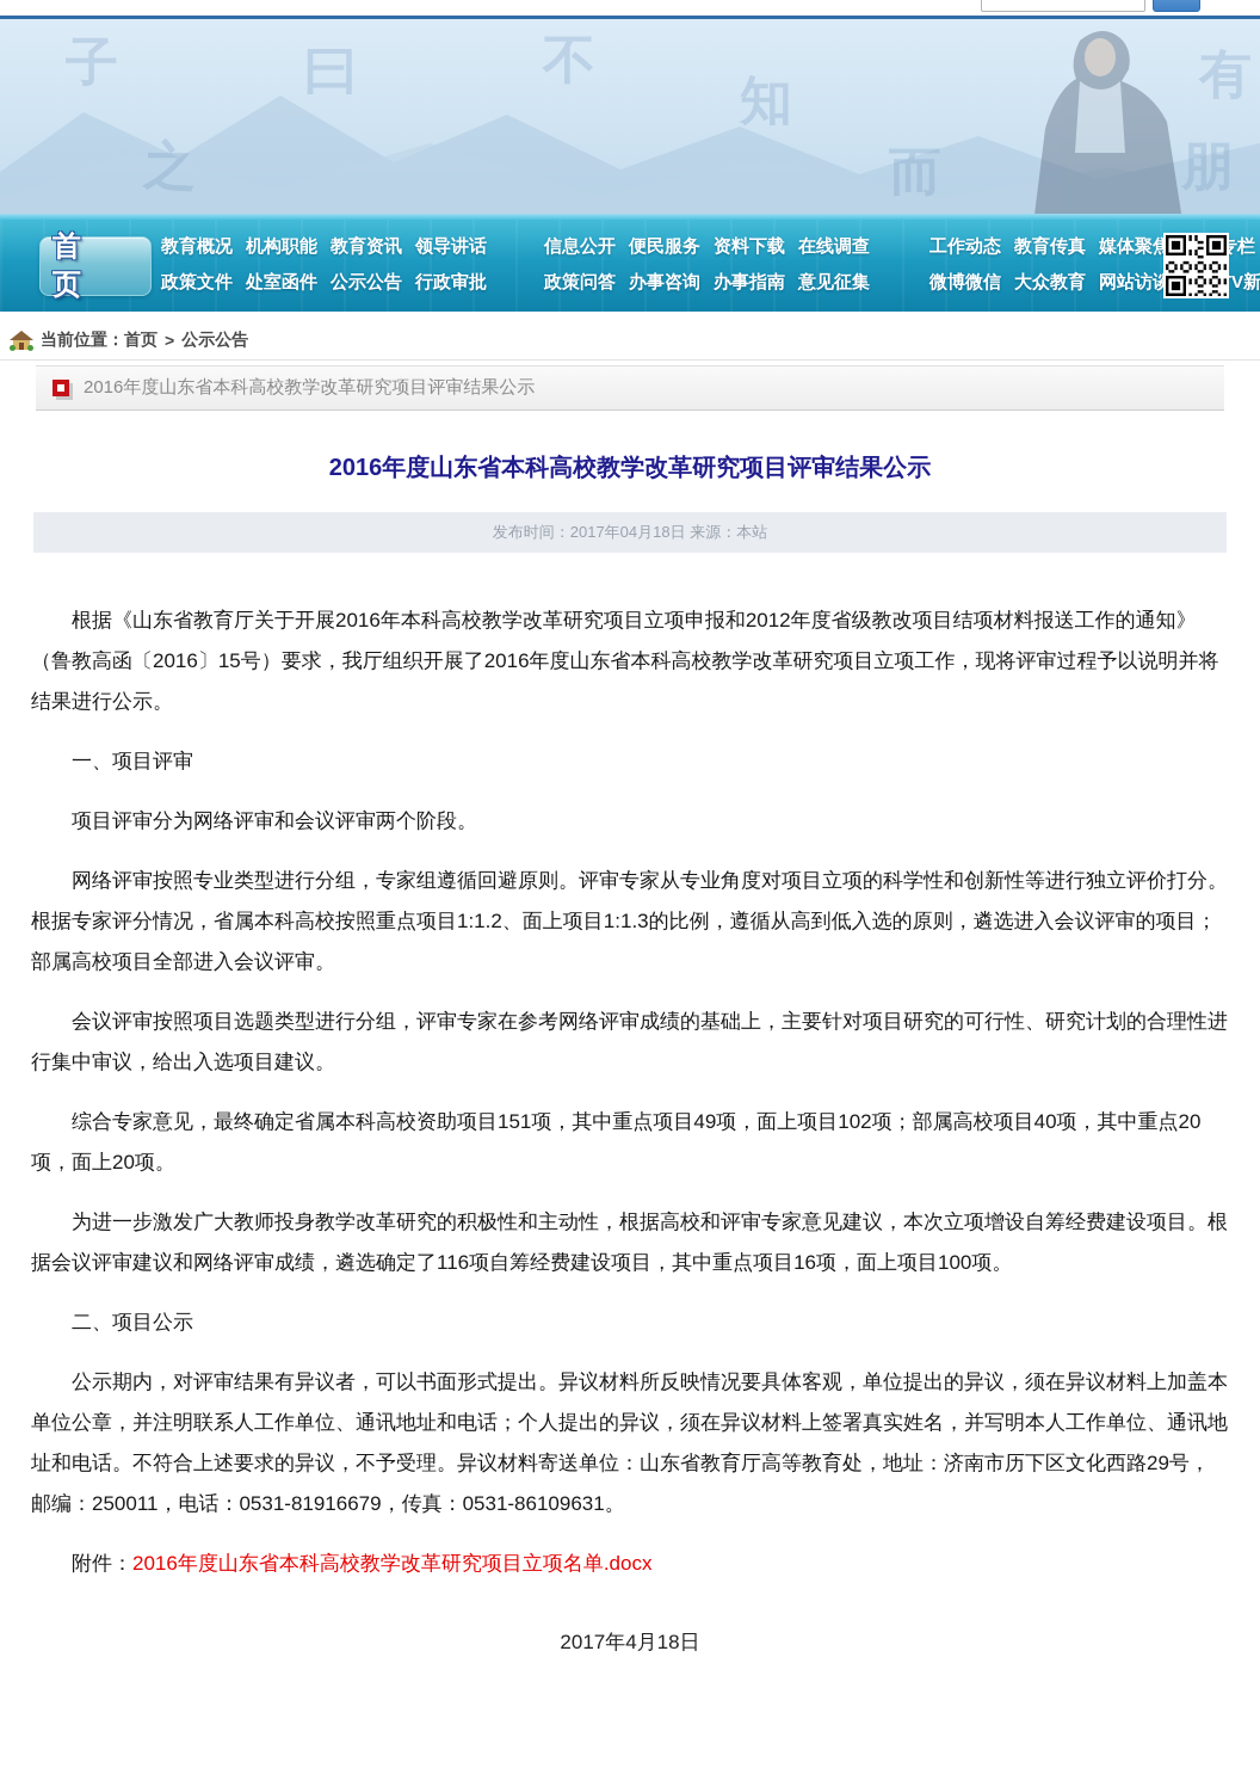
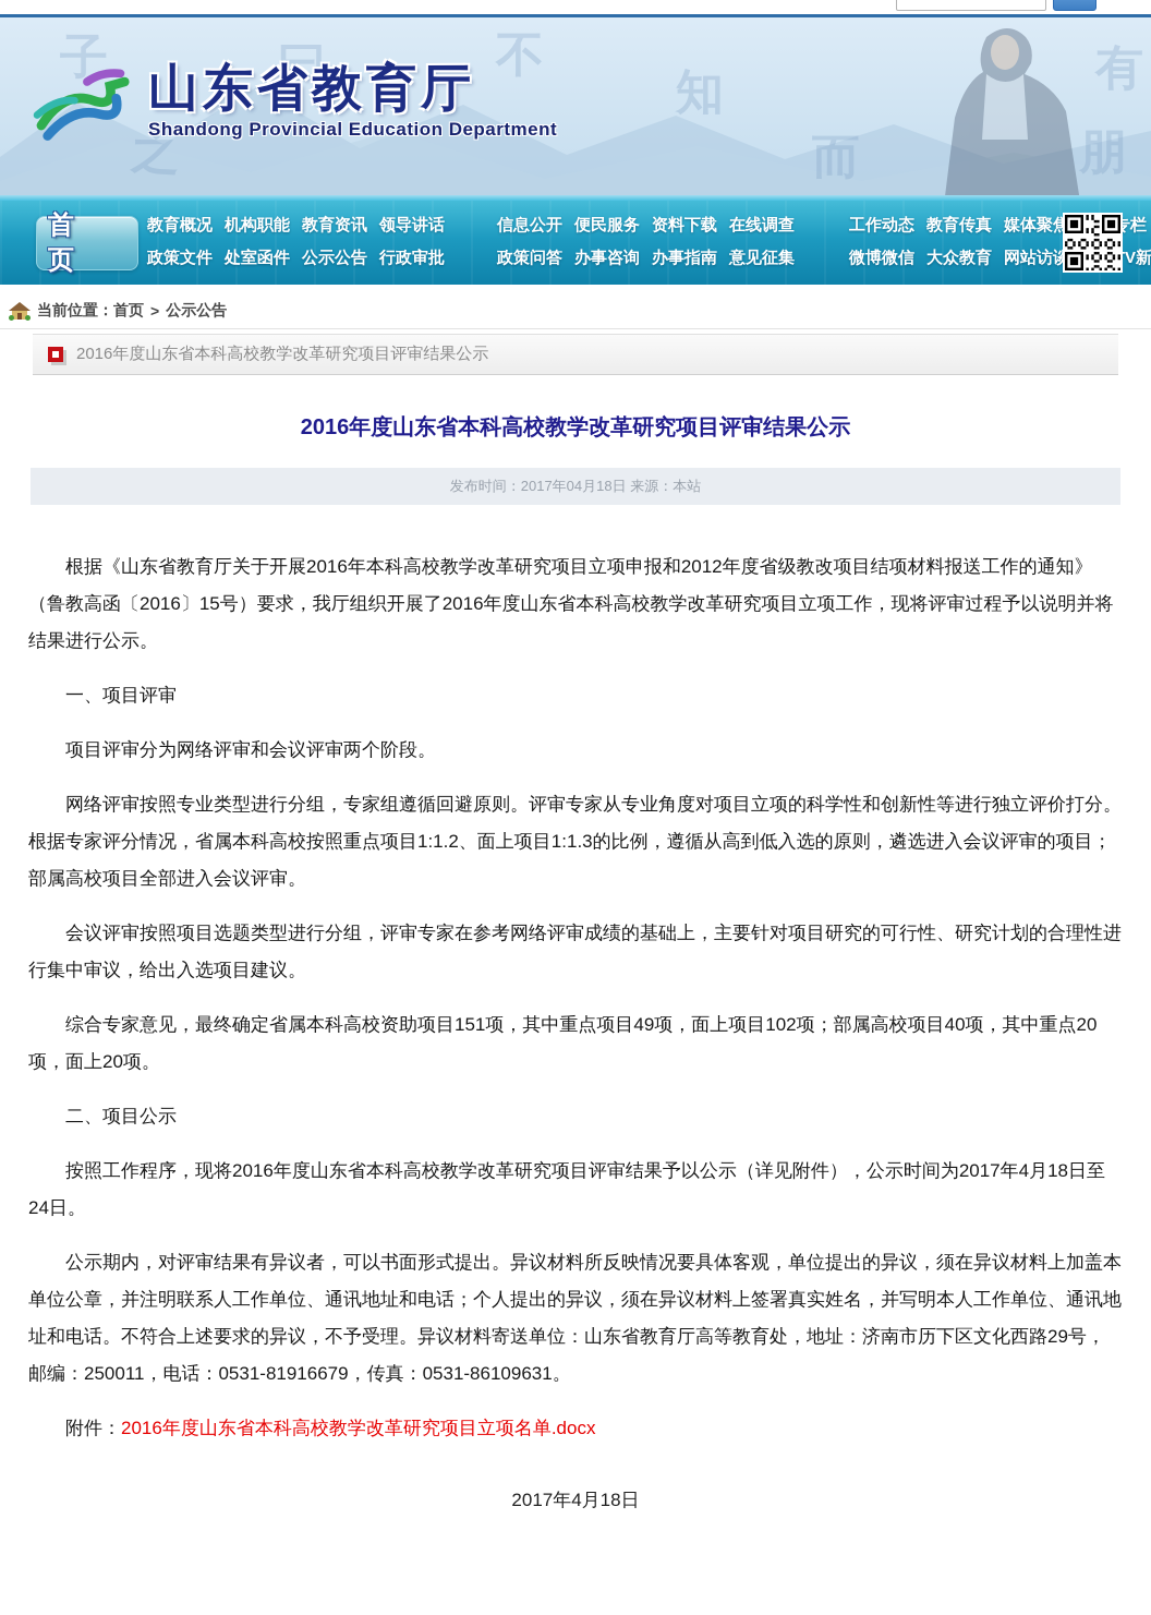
  子
  曰
  不
  知
  之
  有
  朋
  而
+ 山东省教育厅
+ Shandong Provincial Education Department
  首 页
  教育概况
  机构职能
  教育资讯
  领导讲话
  政策文件
  处室函件
  公示公告
  行政审批
  信息公开
  便民服务
  资料下载
  在线调查
  政策问答
  办事咨询
  办事指南
  意见征集
  工作动态
  教育传真
  媒体聚焦
  微博微信
  大众教育
  网站访谈
  当前位置：
  首页
  >
  公示公告
  2016年度山东省本科高校教学改革研究项目评审结果公示
  2016年度山东省本科高校教学改革研究项目评审结果公示
  发布时间：2017年04月18日 来源：本站
  根据《山东省教育厅关于开展2016年本科高校教学改革研究项目立项申报和2012年度省级教改项目结项材料报送工作的通知》（鲁教高函〔2016〕15号）要求，我厅组织开展了2016年度山东省本科高校教学改革研究项目立项工作，现将评审过程予以说明并将结果进行公示。
  一、项目评审
  项目评审分为网络评审和会议评审两个阶段。
  网络评审按照专业类型进行分组，专家组遵循回避原则。评审专家从专业角度对项目立项的科学性和创新性等进行独立评价打分。根据专家评分情况，省属本科高校按照重点项目1:1.2、面上项目1:1.3的比例，遵循从高到低入选的原则，遴选进入会议评审的项目；部属高校项目全部进入会议评审。
  会议评审按照项目选题类型进行分组，评审专家在参考网络评审成绩的基础上，主要针对项目研究的可行性、研究计划的合理性进行集中审议，给出入选项目建议。
  综合专家意见，最终确定省属本科高校资助项目151项，其中重点项目49项，面上项目102项；部属高校项目40项，其中重点20项，面上20项。
- 为进一步激发广大教师投身教学改革研究的积极性和主动性，根据高校和评审专家意见建议，本次立项增设自筹经费建设项目。根据会议评审建议和网络评审成绩，遴选确定了116项自筹经费建设项目，其中重点项目16项，面上项目100项。
  二、项目公示
+ 按照工作程序，现将2016年度山东省本科高校教学改革研究项目评审结果予以公示（详见附件），公示时间为2017年4月18日至24日。
  公示期内，对评审结果有异议者，可以书面形式提出。异议材料所反映情况要具体客观，单位提出的异议，须在异议材料上加盖本单位公章，并注明联系人工作单位、通讯地址和电话；个人提出的异议，须在异议材料上签署真实姓名，并写明本人工作单位、通讯地址和电话。不符合上述要求的异议，不予受理。异议材料寄送单位：山东省教育厅高等教育处，地址：济南市历下区文化西路29号，邮编：250011，电话：0531-81916679，传真：0531-86109631。
  附件：2016年度山东省本科高校教学改革研究项目立项名单.docx
  2017年4月18日
